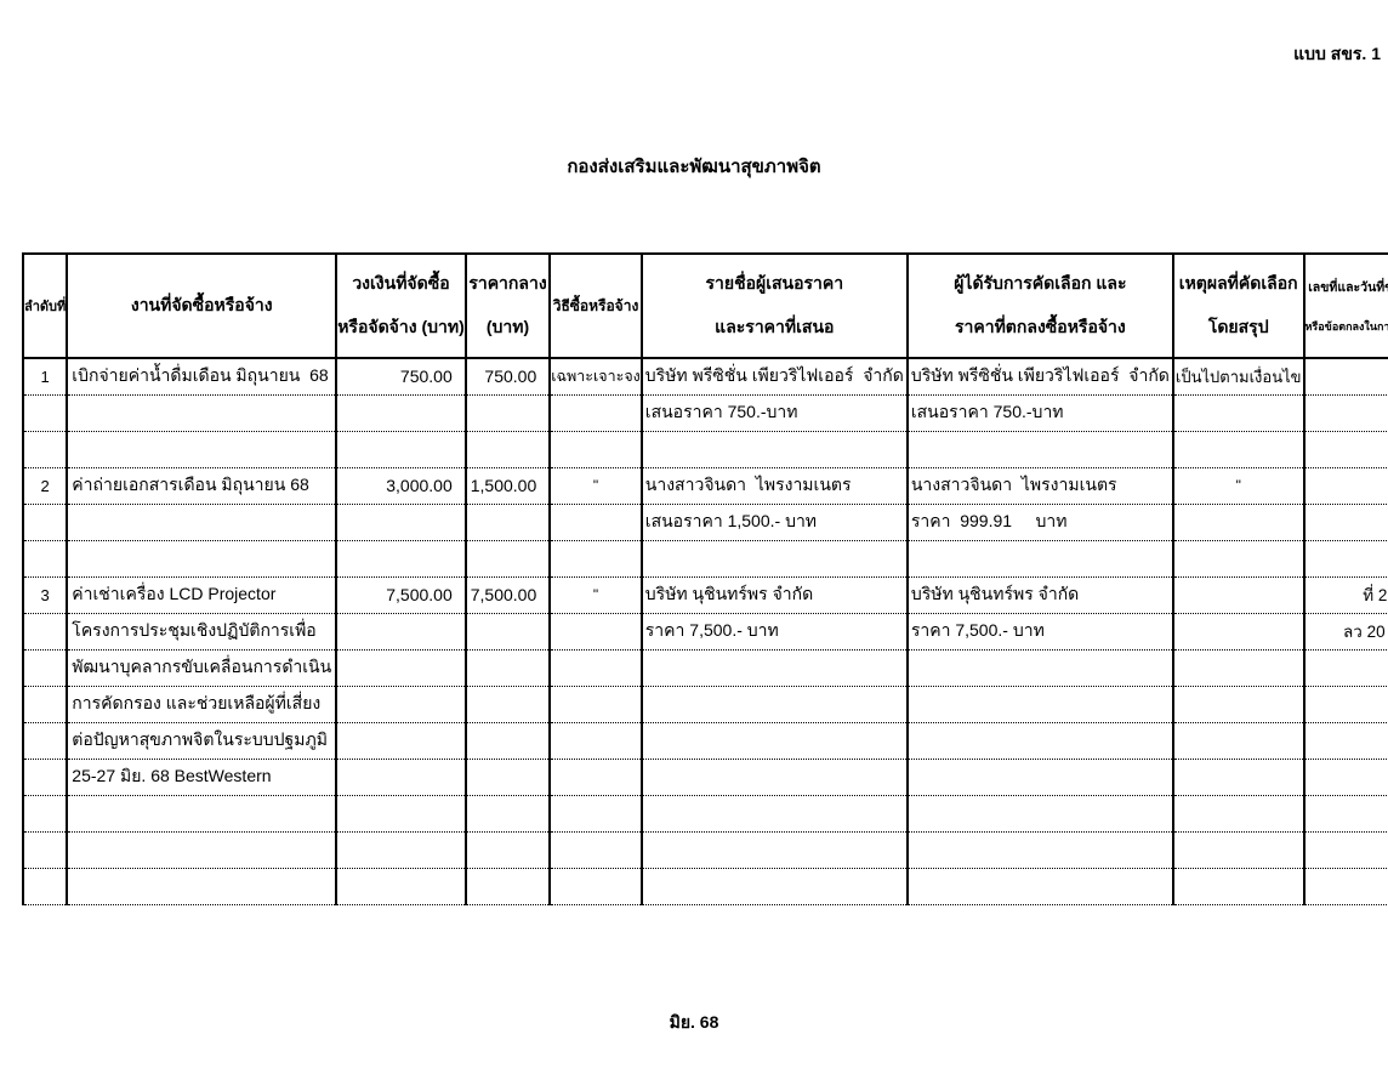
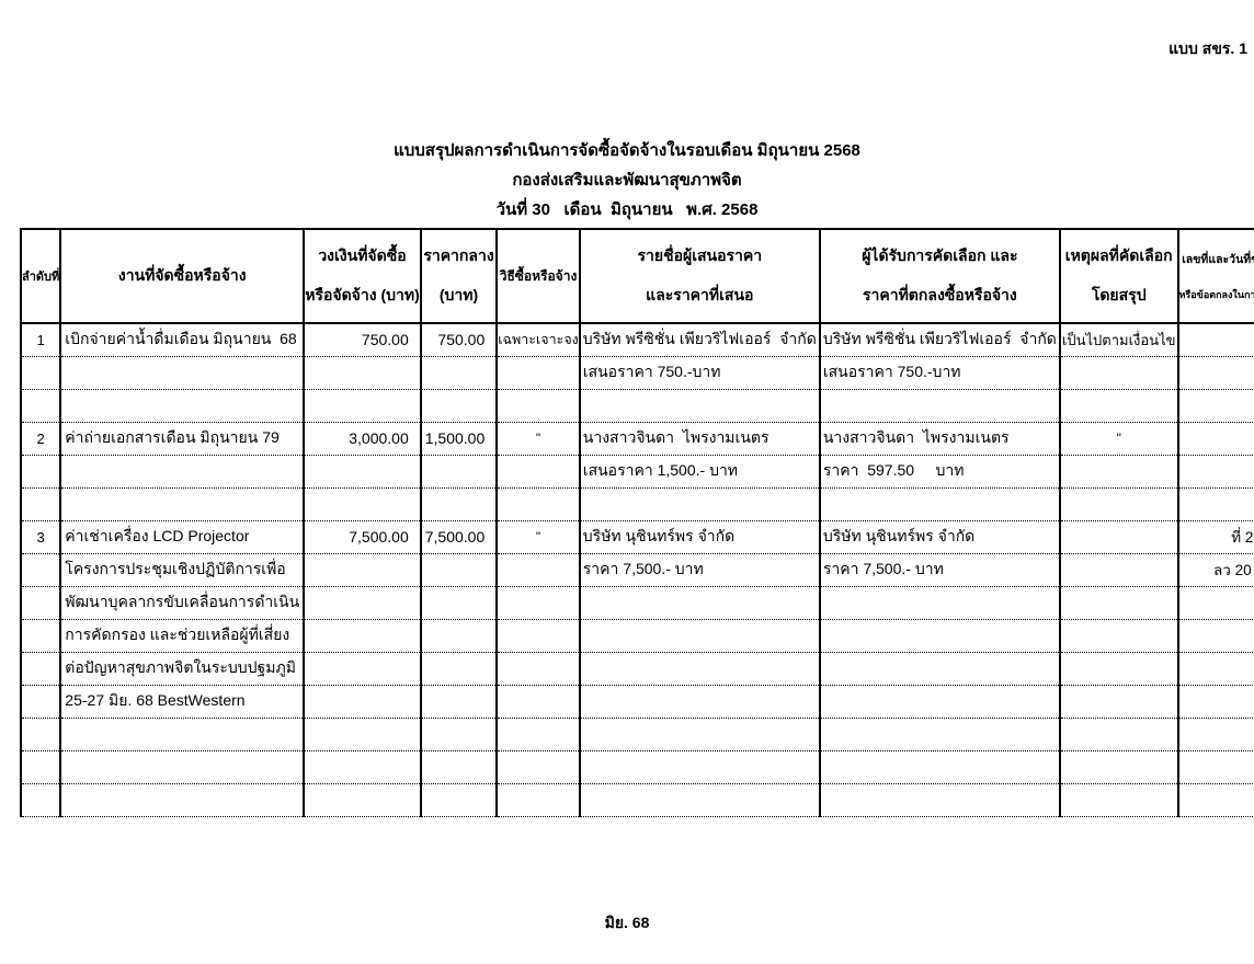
  แบบ สขร. 1
+ แบบสรุปผลการดำเนินการจัดซื้อจัดจ้างในรอบเดือน มิถุนายน 2568
  กองส่งเสริมและพัฒนาสุขภาพจิต
+ วันที่ 30 เดือน มิถุนายน พ.ศ. 2568
  ลำดับที่	งานที่จัดซื้อหรือจ้าง	วงเงินที่จัดซื้อหรือจัดจ้าง (บาท)	ราคากลาง(บาท)	วิธีซื้อหรือจ้าง	รายชื่อผู้เสนอราคาและราคาที่เสนอ	ผู้ได้รับการคัดเลือก และราคาที่ตกลงซื้อหรือจ้าง	เหตุผลที่คัดเลือกโดยสรุป	เลขที่และวันที่หรือข้อตกลงในกา
  1	เบิกจ่ายค่าน้ำดื่มเดือน มิถุนายน 68	750.00	750.00	เฉพาะเจาะจง	บริษัท พรีซิชั่น เพียวริไฟเออร์ จำกัด	บริษัท พรีซิชั่น เพียวริไฟเออร์ จำกัด	เป็นไปตามเงื่อนไข
  					เสนอราคา 750.-บาท	เสนอราคา 750.-บาท
- 2	ค่าถ่ายเอกสารเดือน มิถุนายน 68	3,000.00	1,500.00	"	นางสาวจินดา ไพรงามเนตร	นางสาวจินดา ไพรงามเนตร	"
+ 2	ค่าถ่ายเอกสารเดือน มิถุนายน 79	3,000.00	1,500.00	"	นางสาวจินดา ไพรงามเนตร	นางสาวจินดา ไพรงามเนตร	"
- 					เสนอราคา 1,500.- บาท	ราคา 999.91 บาท
+ 					เสนอราคา 1,500.- บาท	ราคา 597.50 บาท
  3	ค่าเช่าเครื่อง LCD Projector	7,500.00	7,500.00	"	บริษัท นุชินทร์พร จำกัด	บริษัท นุชินทร์พร จำกัด		ที่ 2
  	โครงการประชุมเชิงปฏิบัติการเพื่อ				ราคา 7,500.- บาท	ราคา 7,500.- บาท		ลว 20
  	พัฒนาบุคลากรขับเคลื่อนการดำเนิน
  	การคัดกรอง และช่วยเหลือผู้ที่เสี่ยง
  	ต่อปัญหาสุขภาพจิตในระบบปฐมภูมิ
  	25-27 มิย. 68 BestWestern
  มิย. 68
